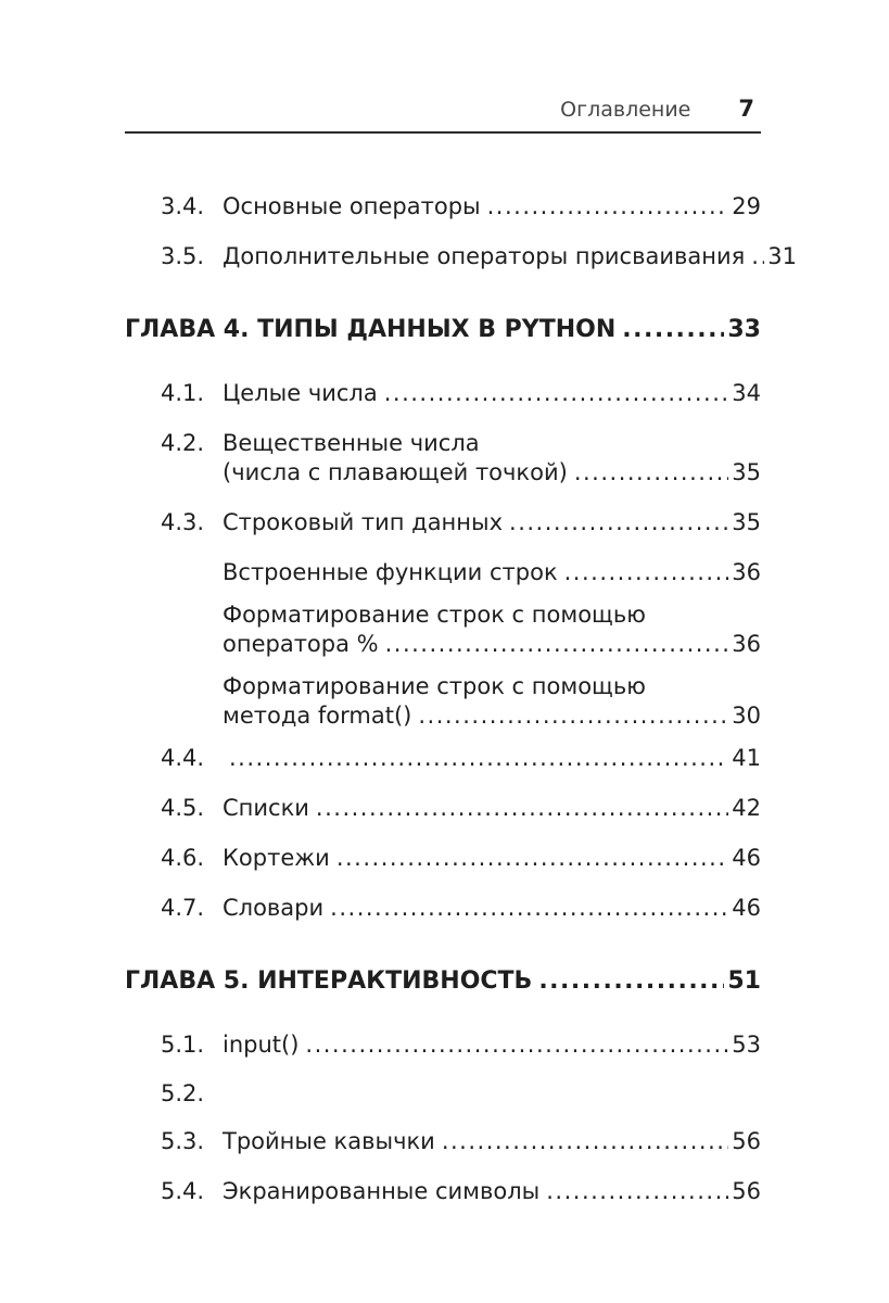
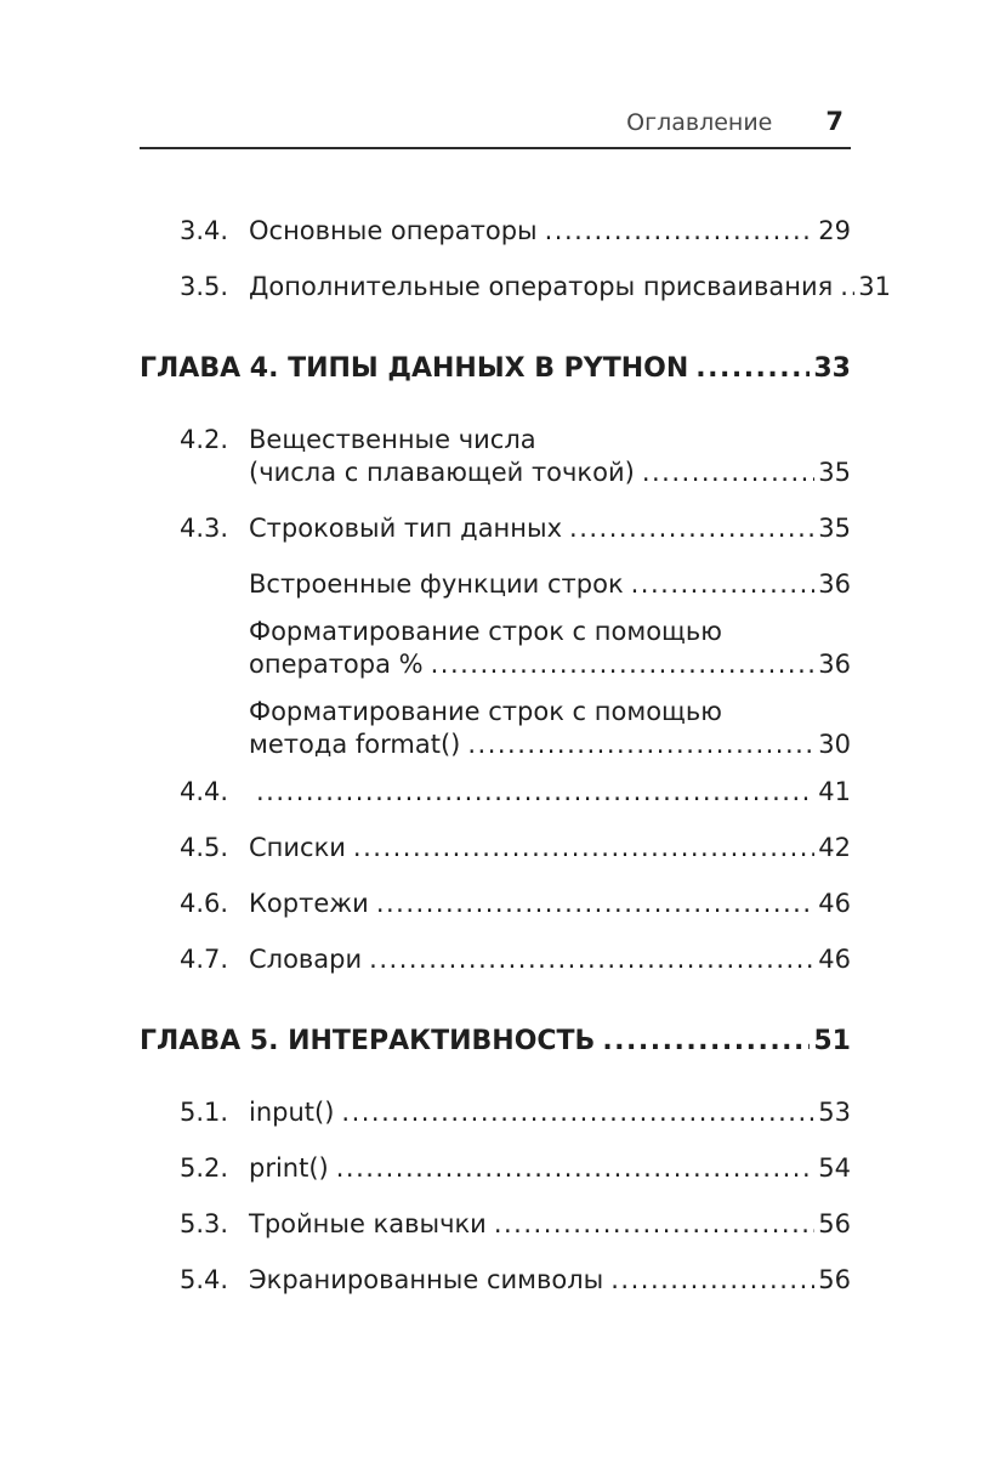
  Оглавление
  7
  3.4.
  Основные операторы
  29
  3.5.
  Дополнительные операторы присваивания
  31
  ГЛАВА 4. ТИПЫ ДАННЫХ В PYTHON
  33
- 4.1.
- Целые числа
- 34
  4.2.
  Вещественные числа
  (числа с плавающей точкой)
  35
  4.3.
  Строковый тип данных
  35
  Встроенные функции строк
  36
  Форматирование строк с помощью
  оператора %
  36
  Форматирование строк с помощью
  метода format()
  30
  4.4.
  41
  4.5.
  Списки
  42
  4.6.
  Кортежи
  46
  4.7.
  Словари
  46
  ГЛАВА 5. ИНТЕРАКТИВНОСТЬ
  51
  5.1.
  input()
  53
  5.2.
+ print()
+ 54
  5.3.
  Тройные кавычки
  56
  5.4.
  Экранированные символы
  56
